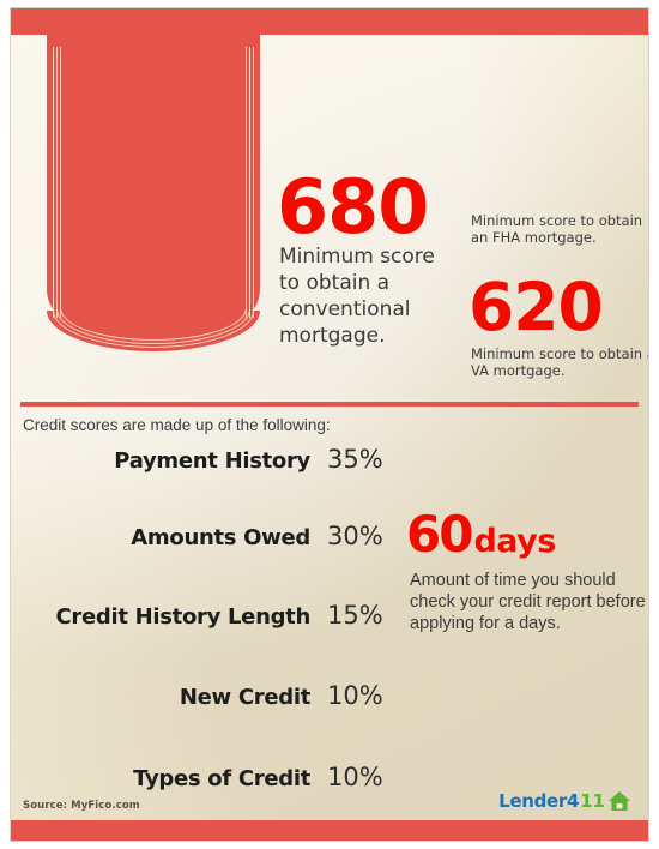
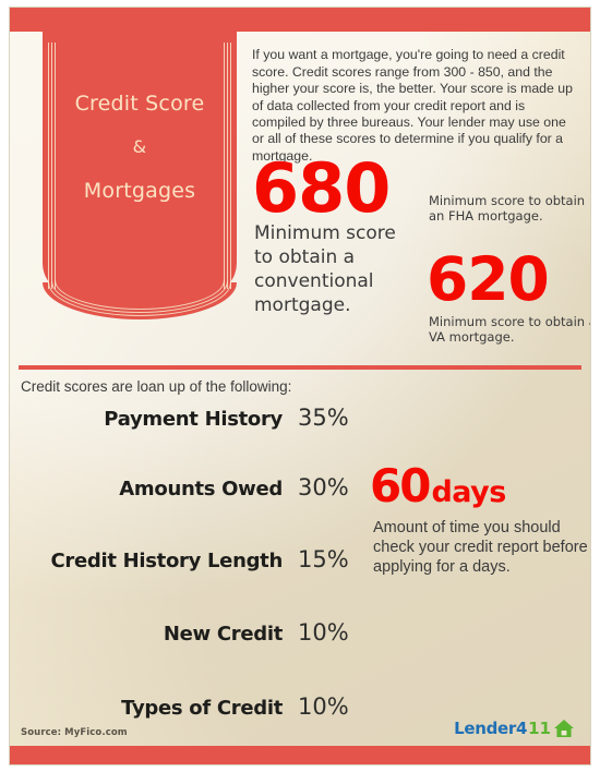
+ Credit Score
+ &
+ Mortgages
+ If you want a mortgage, you're going to need a credit score. Credit scores range from 300 - 850, and the higher your score is, the better. Your score is made up of data collected from your credit report and is compiled by three bureaus. Your lender may use one or all of these scores to determine if you qualify for a mortgage.
  680
  Minimum score to obtain a conventional mortgage.
  Minimum score to obtain an FHA mortgage.
  620
  Minimum score to obtain VA mortgage.
- Credit scores are made up of the following:
+ Credit scores are loan up of the following:
  Payment History
  35%
  Amounts Owed
  30%
  Credit History Length
  15%
  New Credit
  10%
  Types of Credit
  10%
  60days
  Amount of time you should check your credit report before applying for a days.
  Source: MyFico.com
  Lender4
  11
